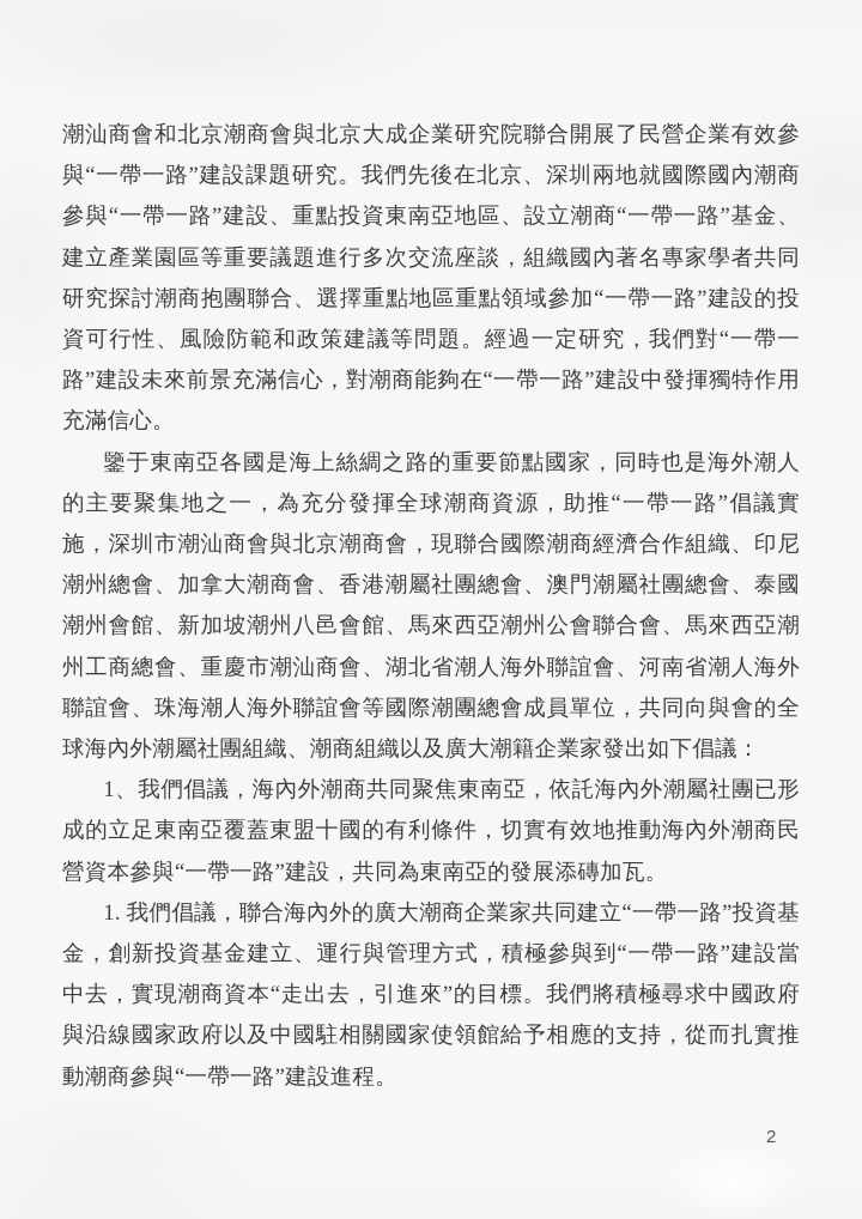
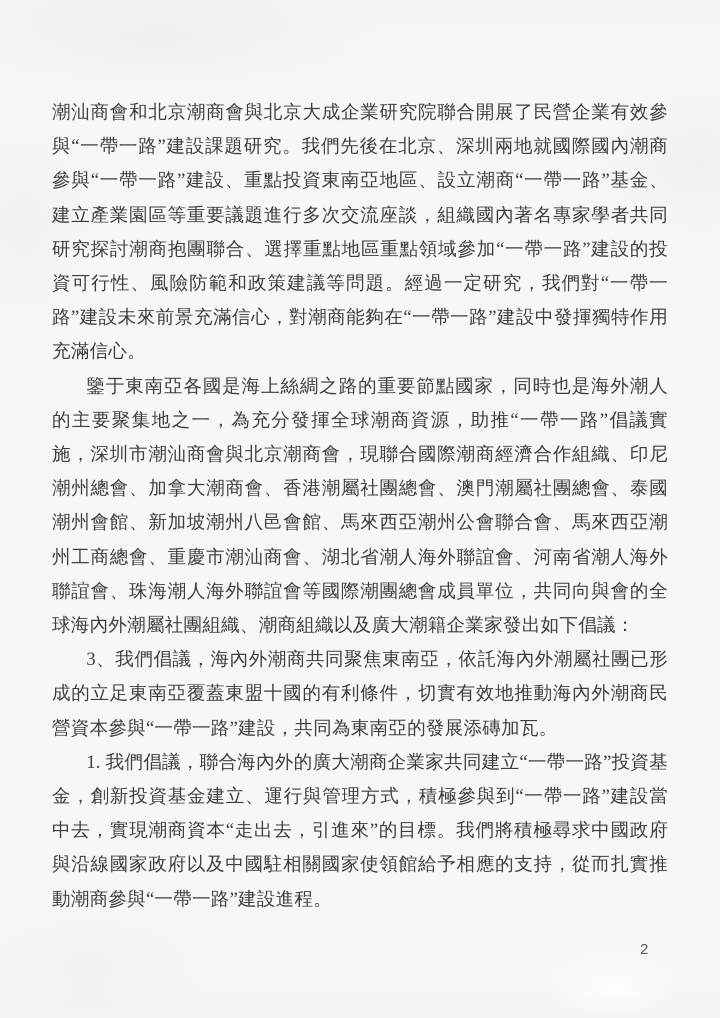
  潮汕商會和北京潮商會與北京大成企業研究院聯合開展了民營企業有效參與“一帶一路”建設課題研究。我們先後在北京、深圳兩地就國際國內潮商參與“一帶一路”建設、重點投資東南亞地區、設立潮商“一帶一路”基金、建立產業園區等重要議題進行多次交流座談，組織國內著名專家學者共同研究探討潮商抱團聯合、選擇重點地區重點領域參加“一帶一路”建設的投資可行性、風險防範和政策建議等問題。經過一定研究，我們對“一帶一路”建設未來前景充滿信心，對潮商能夠在“一帶一路”建設中發揮獨特作用充滿信心。
  鑒于東南亞各國是海上絲綢之路的重要節點國家，同時也是海外潮人的主要聚集地之一，為充分發揮全球潮商資源，助推“一帶一路”倡議實施，深圳市潮汕商會與北京潮商會，現聯合國際潮商經濟合作組織、印尼潮州總會、加拿大潮商會、香港潮屬社團總會、澳門潮屬社團總會、泰國潮州會館、新加坡潮州八邑會館、馬來西亞潮州公會聯合會、馬來西亞潮州工商總會、重慶市潮汕商會、湖北省潮人海外聯誼會、河南省潮人海外聯誼會、珠海潮人海外聯誼會等國際潮團總會成員單位，共同向與會的全球海內外潮屬社團組織、潮商組織以及廣大潮籍企業家發出如下倡議：
- 1、我們倡議，海內外潮商共同聚焦東南亞，依託海內外潮屬社團已形成的立足東南亞覆蓋東盟十國的有利條件，切實有效地推動海內外潮商民營資本參與“一帶一路”建設，共同為東南亞的發展添磚加瓦。
+ 3、我們倡議，海內外潮商共同聚焦東南亞，依託海內外潮屬社團已形成的立足東南亞覆蓋東盟十國的有利條件，切實有效地推動海內外潮商民營資本參與“一帶一路”建設，共同為東南亞的發展添磚加瓦。
  1. 我們倡議，聯合海內外的廣大潮商企業家共同建立“一帶一路”投資基金，創新投資基金建立、運行與管理方式，積極參與到“一帶一路”建設當中去，實現潮商資本“走出去，引進來”的目標。我們將積極尋求中國政府與沿線國家政府以及中國駐相關國家使領館給予相應的支持，從而扎實推動潮商參與“一帶一路”建設進程。
  2
